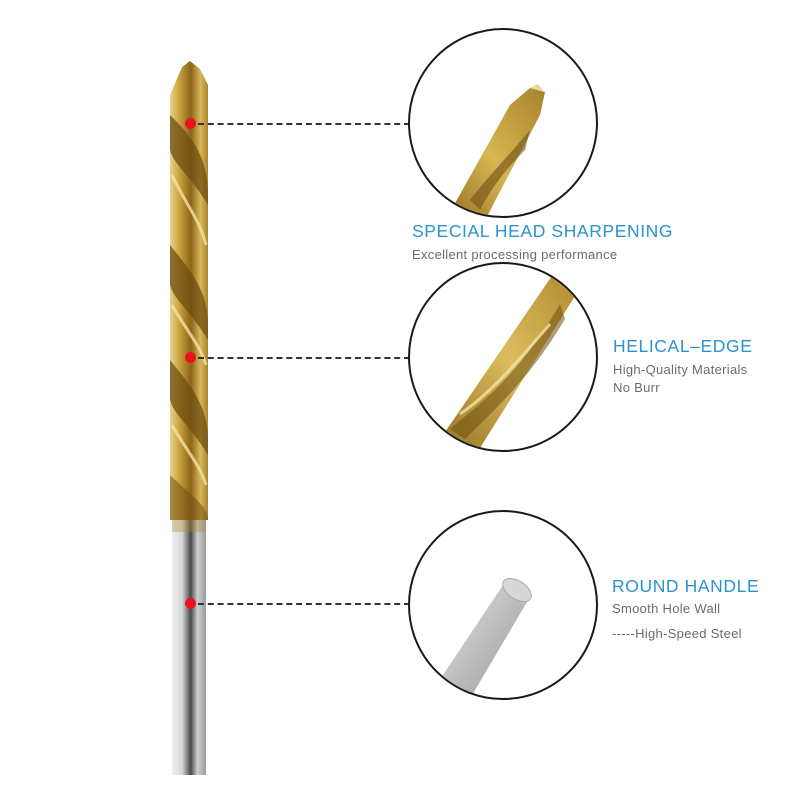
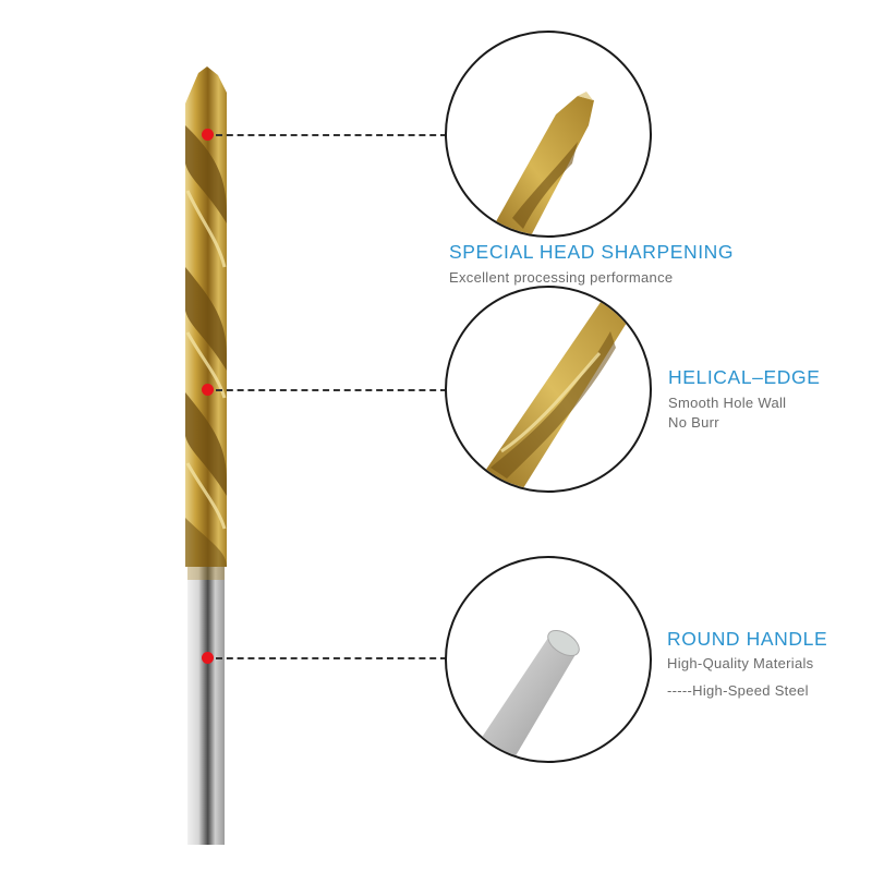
  SPECIAL HEAD SHARPENING
  Excellent processing performance
  HELICAL–EDGE
- High-Quality Materials
+ Smooth Hole Wall
  No Burr
  ROUND HANDLE
- Smooth Hole Wall
+ High-Quality Materials
  -----High-Speed Steel
